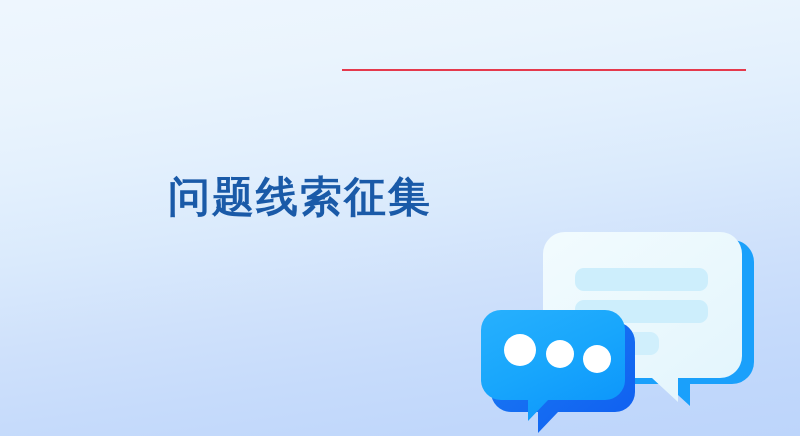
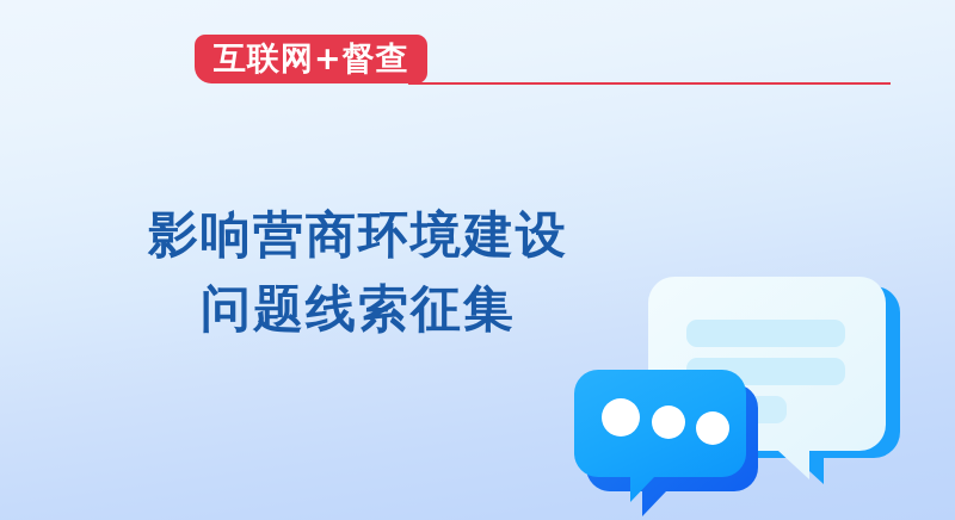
+ 互联网+督查
+ 影响营商环境建设
  问题线索征集
